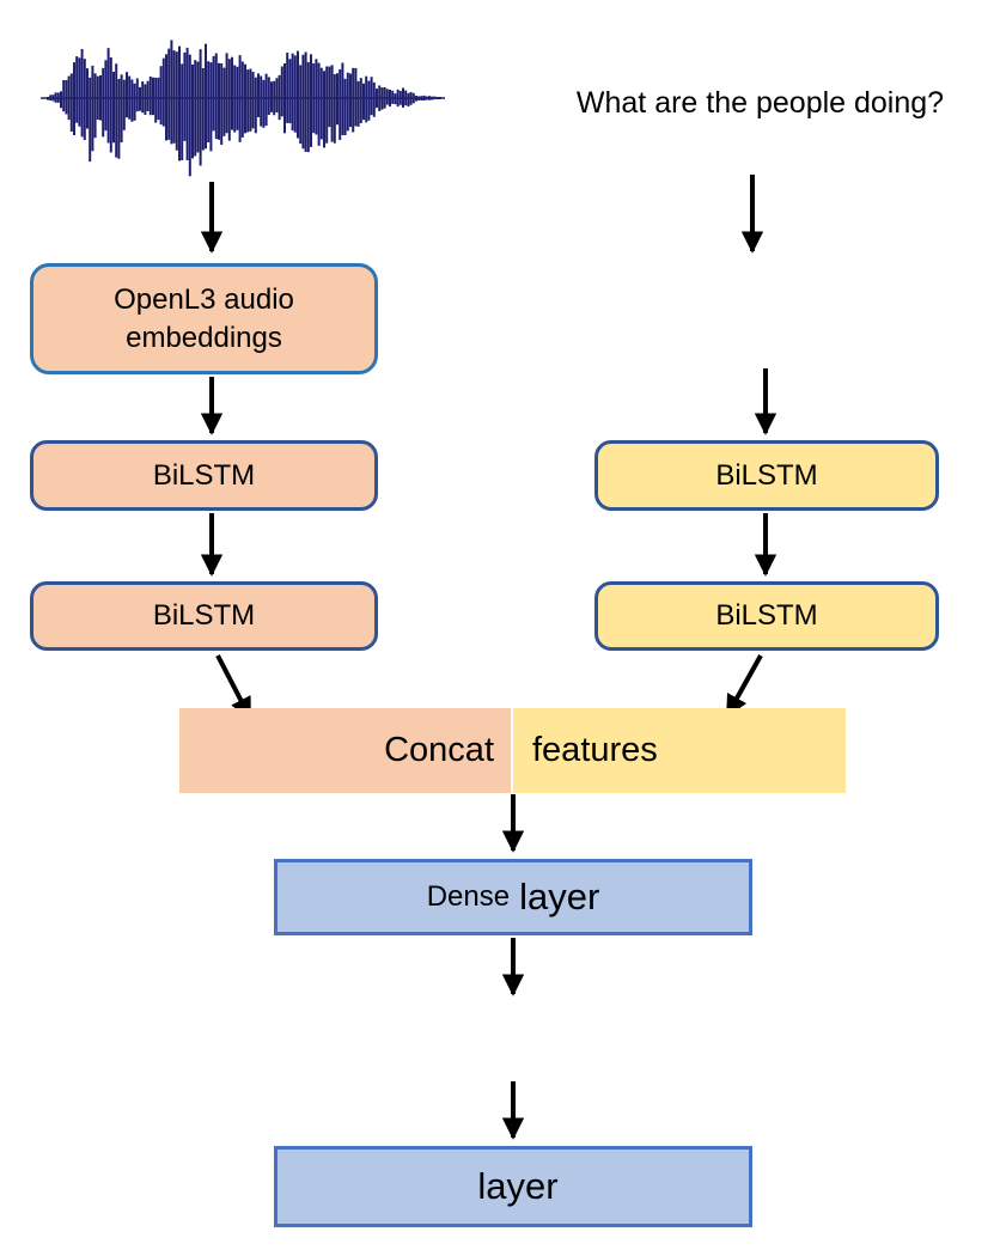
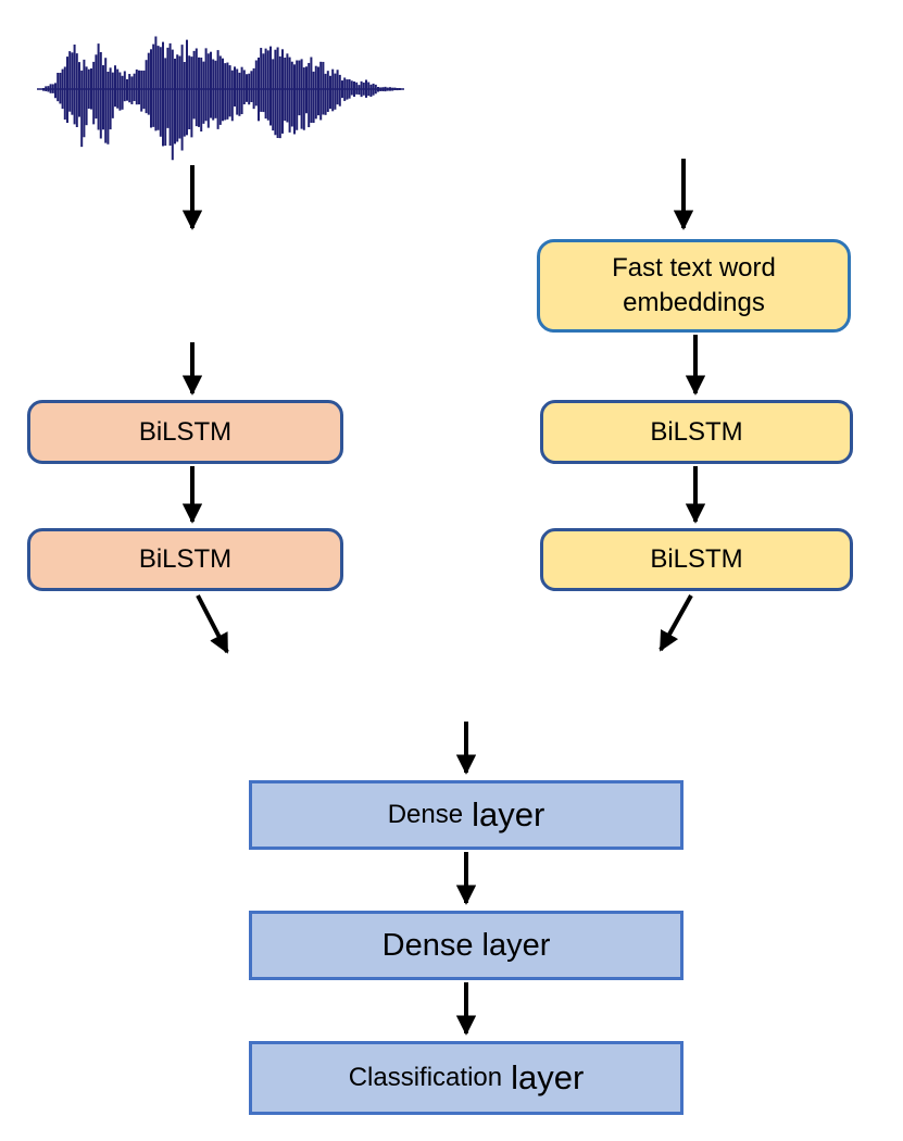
- What are the people doing?
- OpenL3 audio embeddings
  BiLSTM
  BiLSTM
+ Fast text word embeddings
  BiLSTM
  BiLSTM
- Concat
- features
  Dense
  layer
+ Dense layer
+ Classification
  layer
